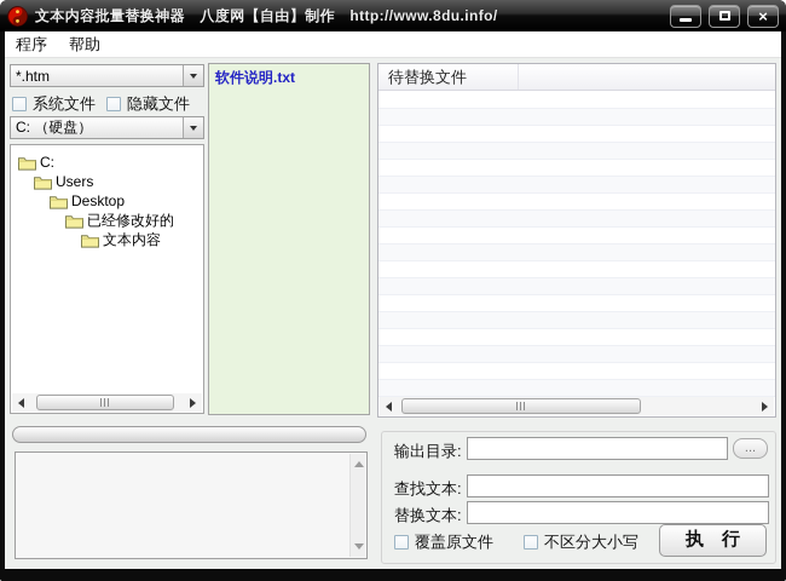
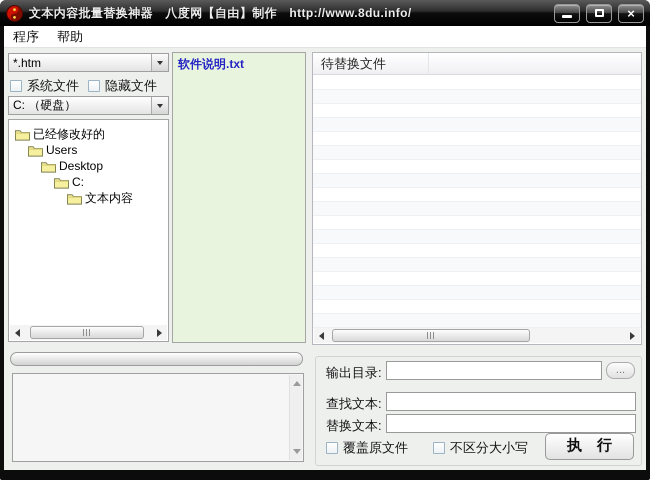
  文本内容批量替换神器 八度网【自由】制作 http://www.8du.info/
  ×
  程序
  帮助
  *.htm
  系统文件
  隐藏文件
  C: （硬盘）
- C:
+ 已经修改好的
  Users
  Desktop
- 已经修改好的
+ C:
  文本内容
  软件说明.txt
  待替换文件
  输出目录:
  ...
  查找文本:
  替换文本:
  覆盖原文件
  不区分大小写
  执 行
